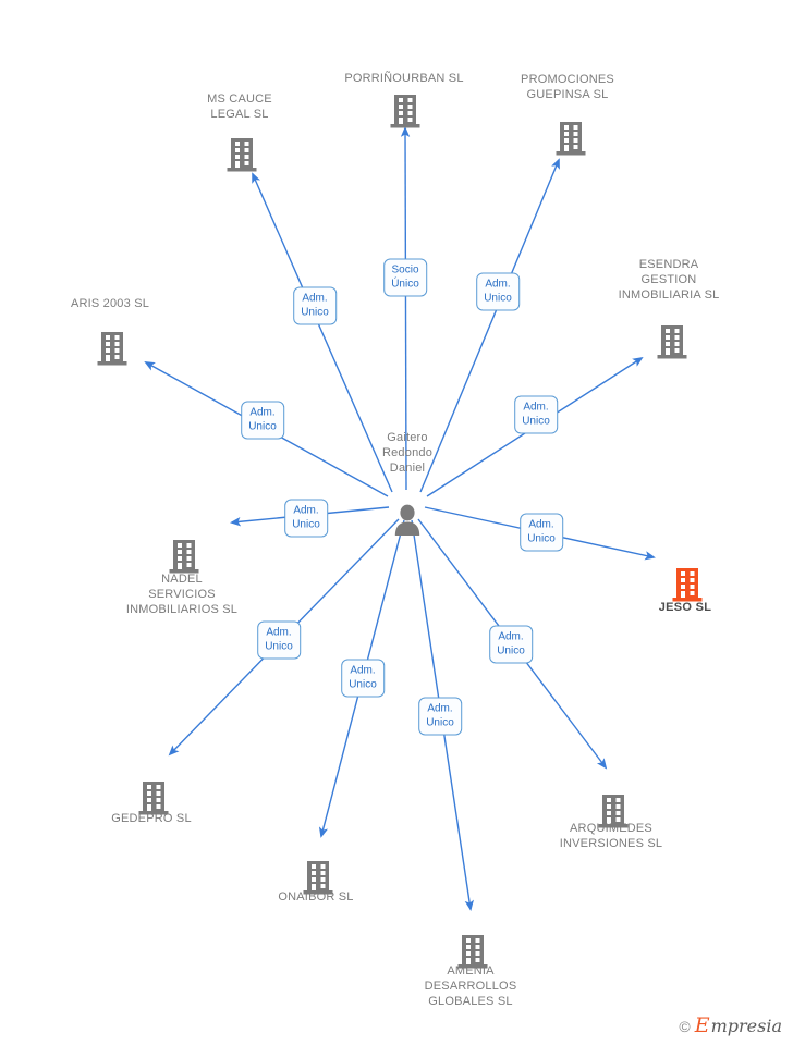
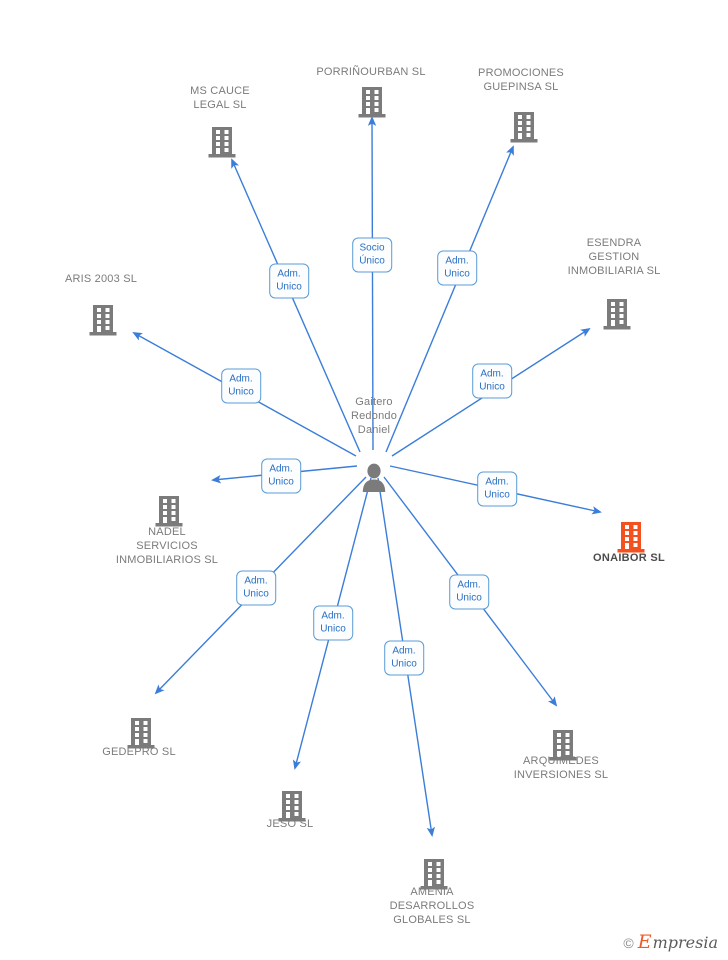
  MS CAUCE
  LEGAL SL
  PORRIÑOURBAN SL
  PROMOCIONES
  GUEPINSA SL
  ESENDRA
  GESTION
  INMOBILIARIA SL
  ARIS 2003 SL
- JESO SL
+ ONAIBOR SL
  NADEL
  SERVICIOS
  INMOBILIARIOS SL
  GEDEPRO SL
- ONAIBOR SL
+ JESO SL
  AMENIA
  DESARROLLOS
  GLOBALES SL
  ARQUIMEDES
  INVERSIONES SL
  Gaitero
  Redondo
  Daniel
  Adm.
  Unico
  Socio
  Único
  Adm.
  Unico
  Adm.
  Unico
  Adm.
  Unico
  Adm.
  Unico
  Adm.
  Unico
  Adm.
  Unico
  Adm.
  Unico
  Adm.
  Unico
  Adm.
  Unico
  ©
  E
  mpresia
